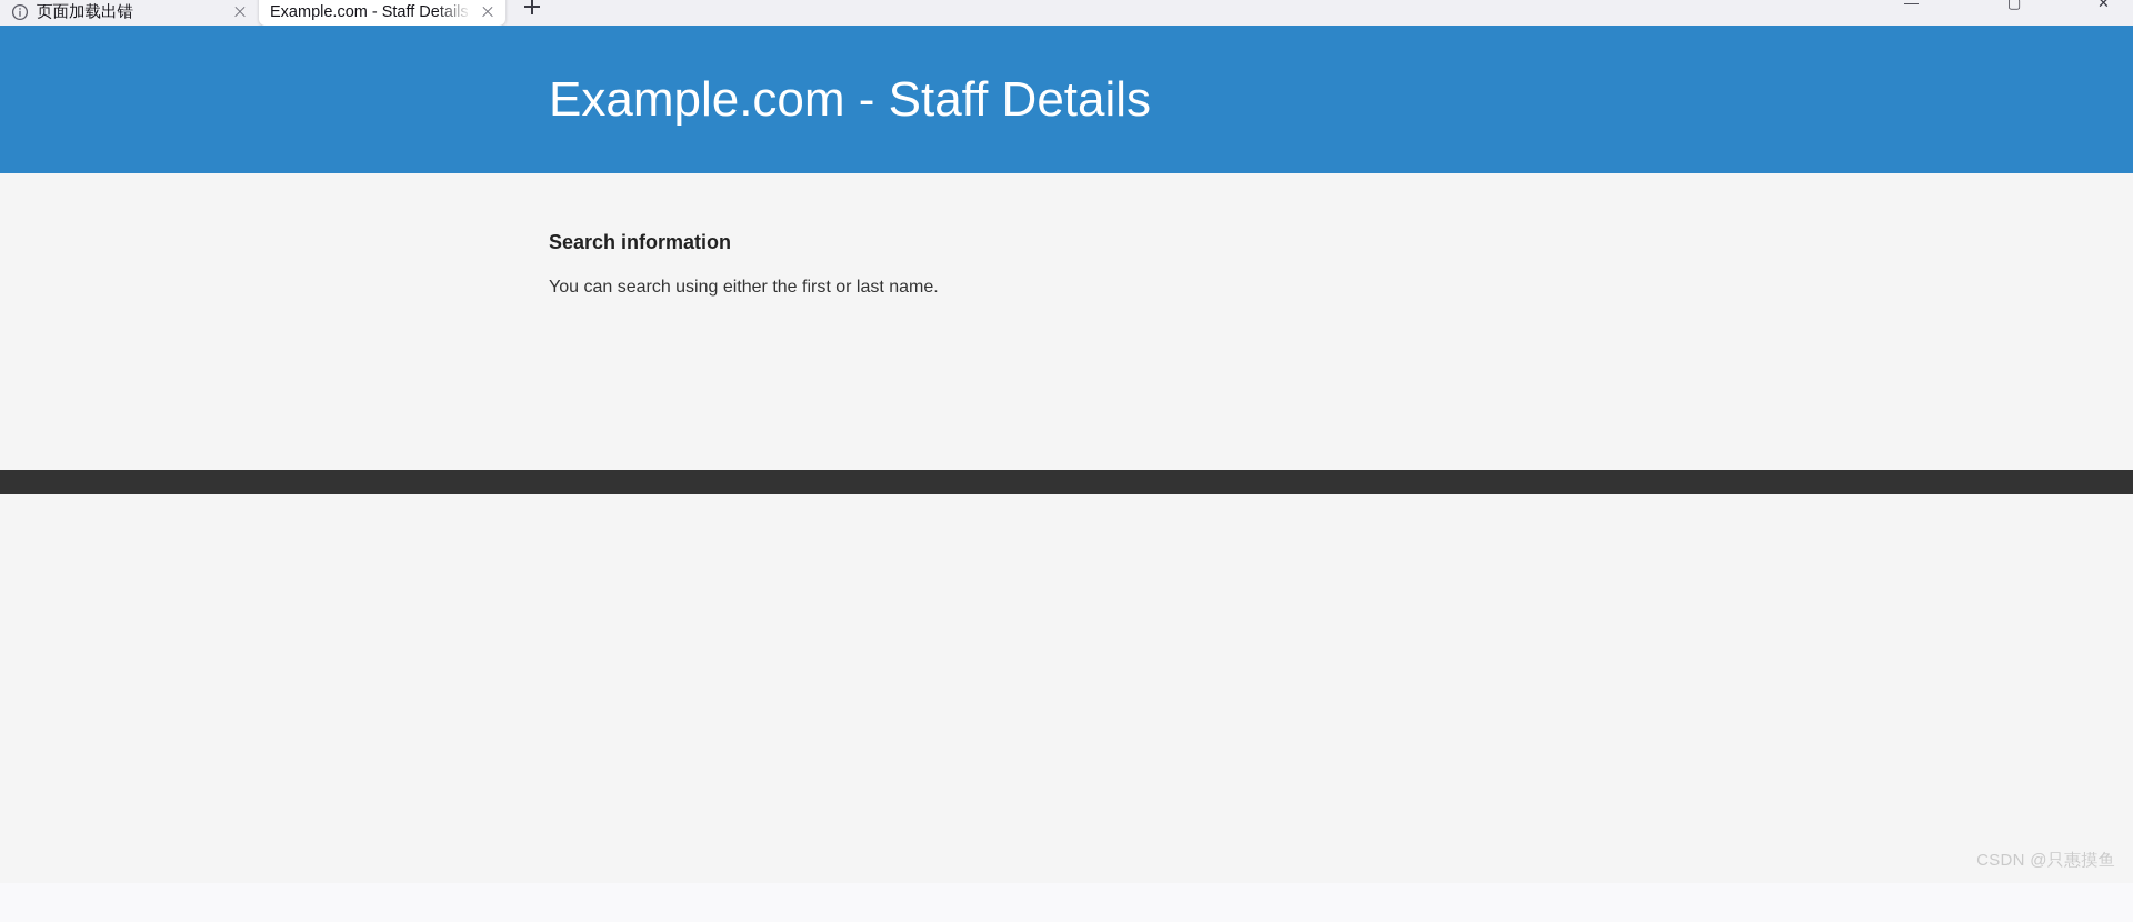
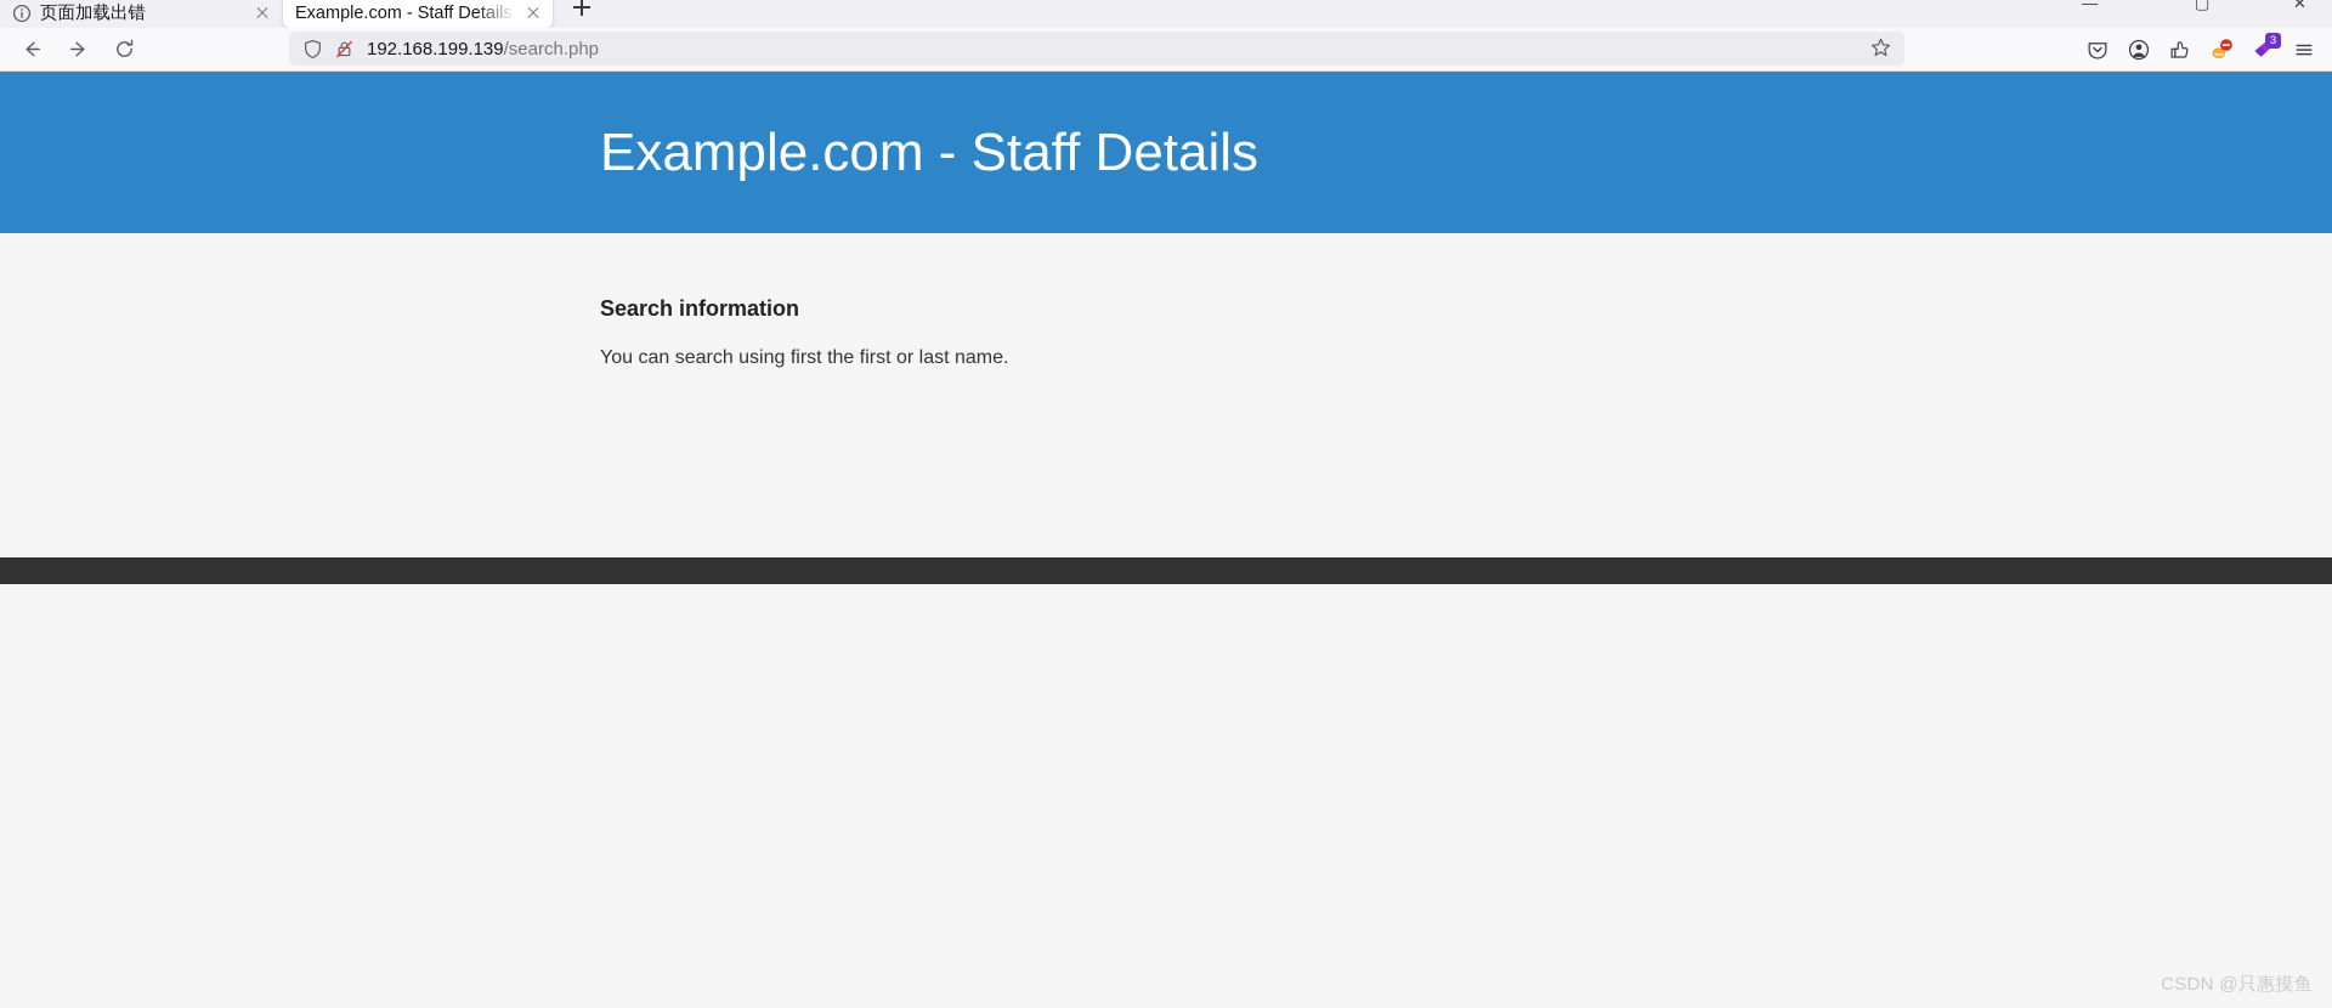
  页面加载出错
  Example.com - Staff Details
  —
  ▢
  ✕
+ 192.168.199.139/search.php
+ 3
  Example.com - Staff Details
  Search information
- You can search using either the first or last name.
+ You can search using first the first or last name.
  CSDN @只惠摸鱼
